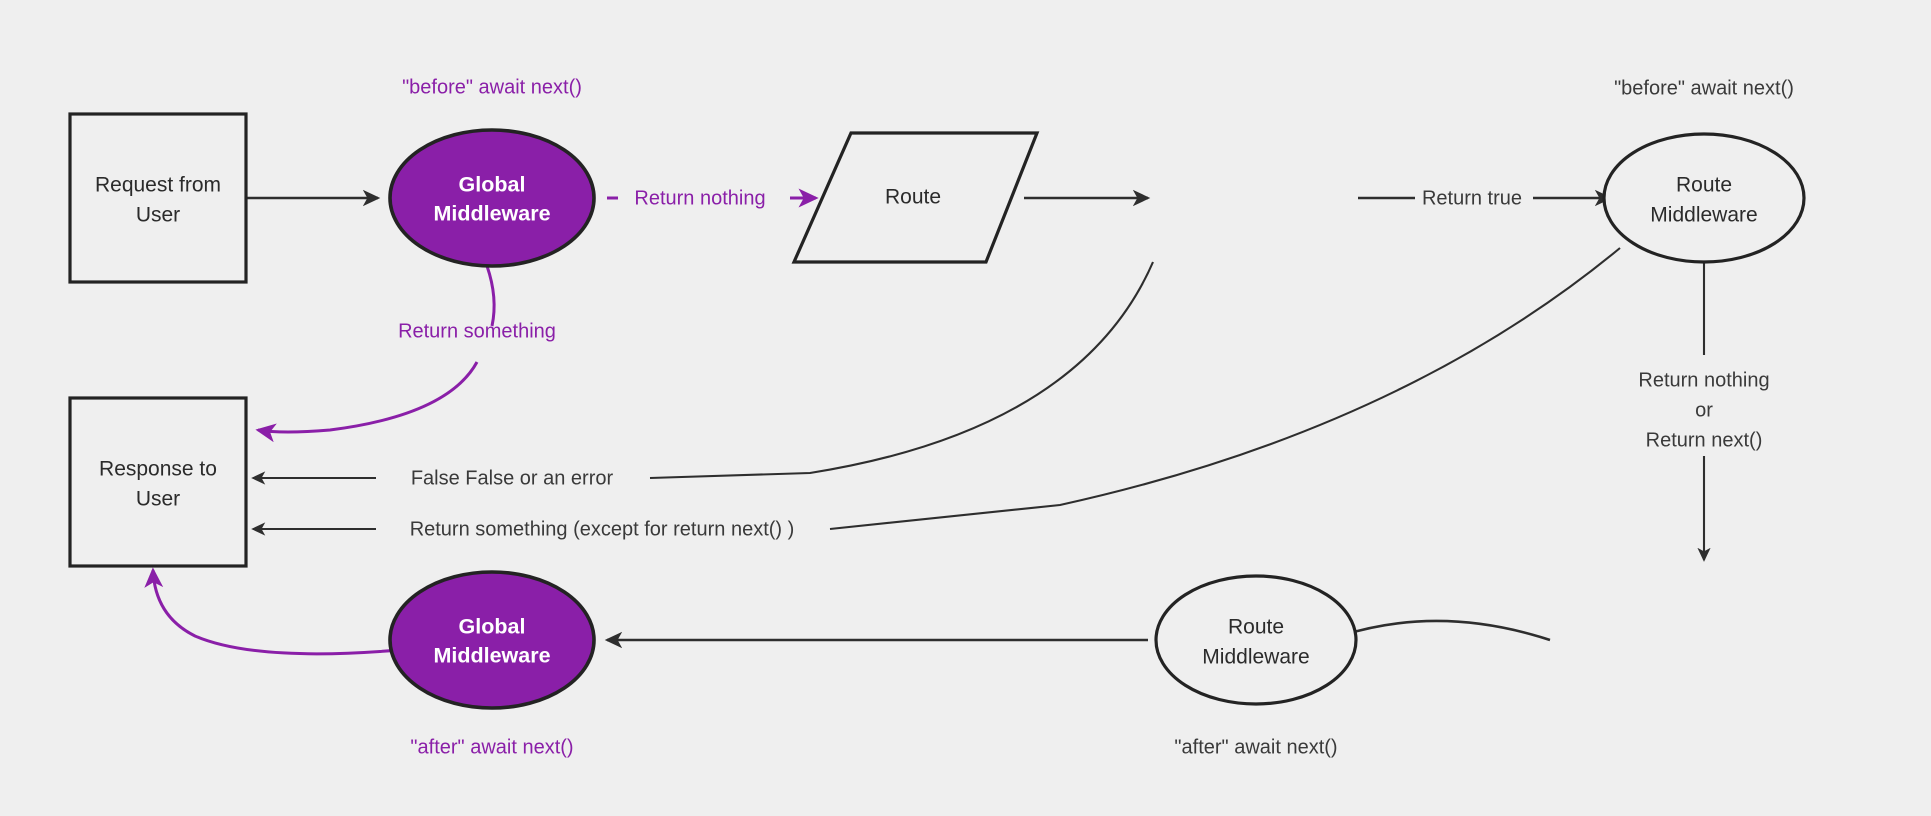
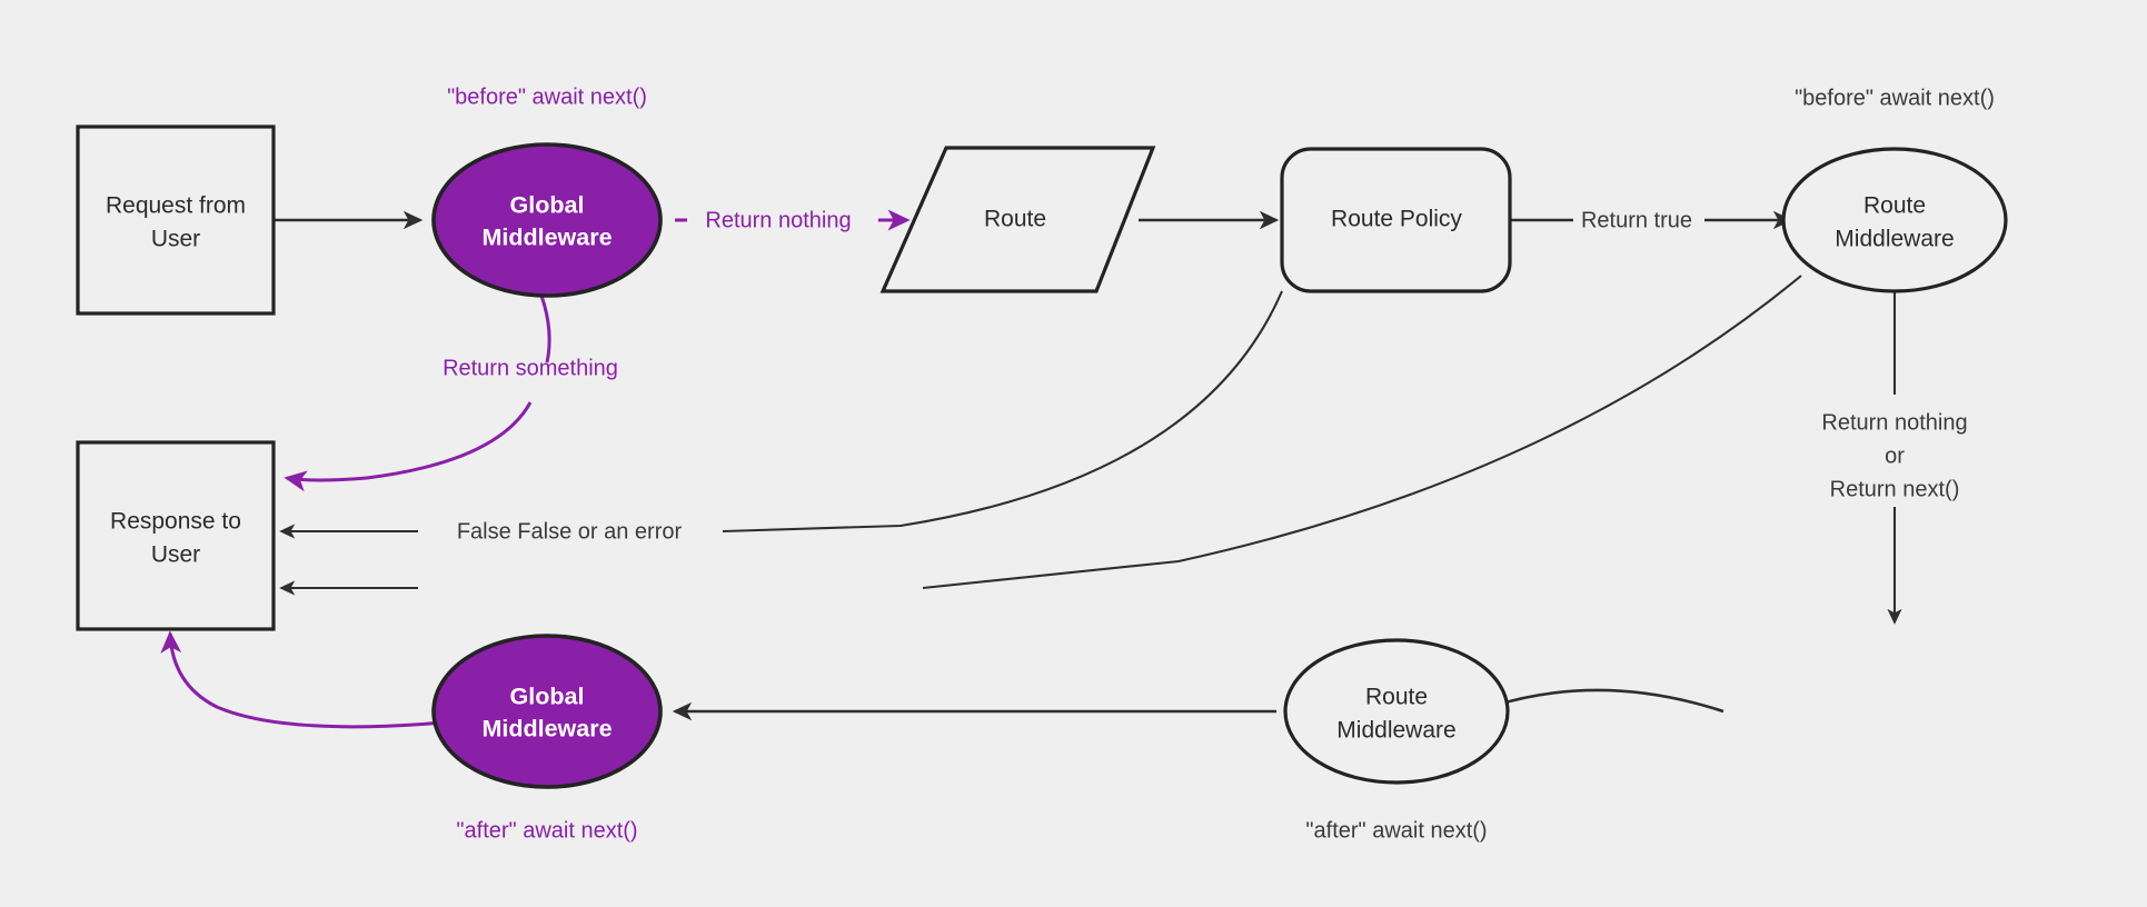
  Request from
  User
  Global
  Middleware
  Route
+ Route Policy
  Route
  Middleware
  Route
  Middleware
  Global
  Middleware
  Response to
  User
  "before" await next()
  "before" await next()
  Return nothing
  Return something
  Return true
  False False or an error
- Return something (except for return next() )
  Return nothing
  or
  Return next()
  "after" await next()
  "after" await next()
